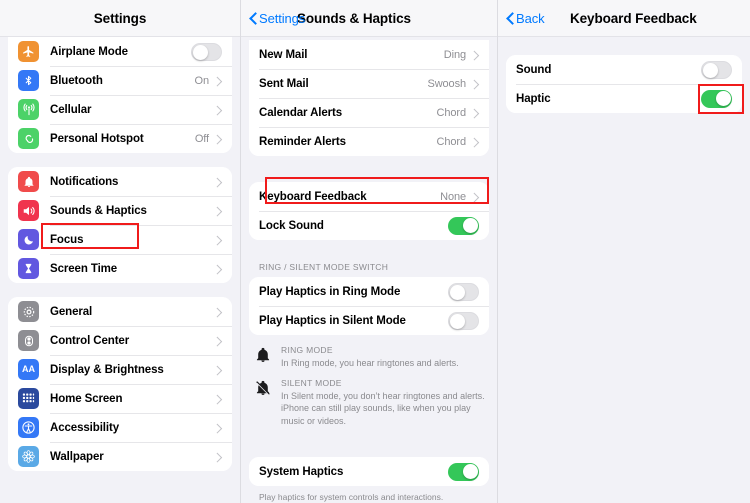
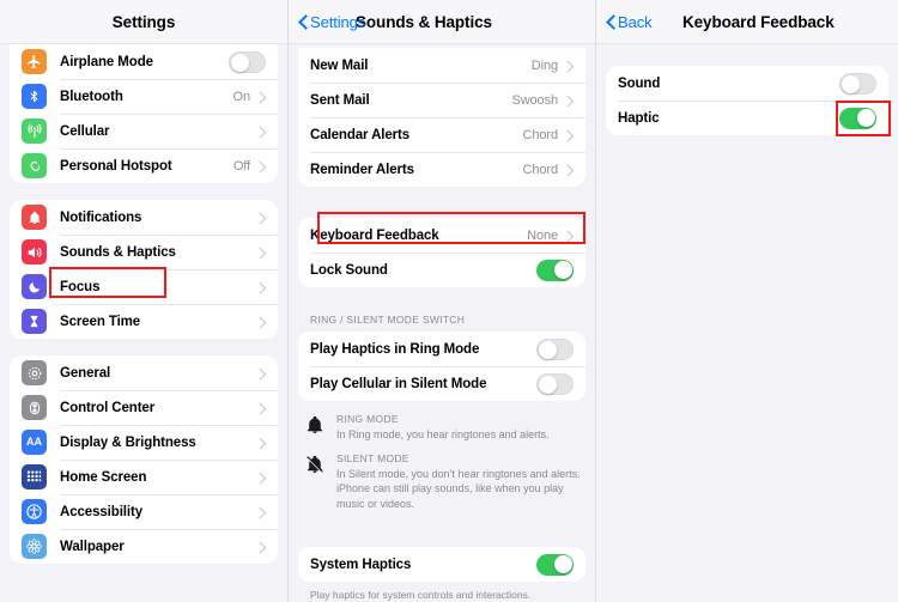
  Settings
  Airplane Mode
  Bluetooth
  On
  Cellular
  Personal Hotspot
  Off
  Notifications
  Sounds & Haptics
  Focus
  Screen Time
  General
  Control Center
  AA
  Display & Brightness
  Home Screen
  Accessibility
  Wallpaper
  Settings
  Sounds & Haptics
  New Mail
  Ding
  Sent Mail
  Swoosh
  Calendar Alerts
  Chord
  Reminder Alerts
  Chord
  Keyboard Feedback
  None
  Lock Sound
  RING / SILENT MODE SWITCH
  Play Haptics in Ring Mode
- Play Haptics in Silent Mode
+ Play Cellular in Silent Mode
  RING MODE
  In Ring mode, you hear ringtones and alerts.
  SILENT MODE
  In Silent mode, you don’t hear ringtones and alerts. iPhone can still play sounds, like when you play music or videos.
  System Haptics
  Play haptics for system controls and interactions.
  Back
  Keyboard Feedback
  Sound
  Haptic
